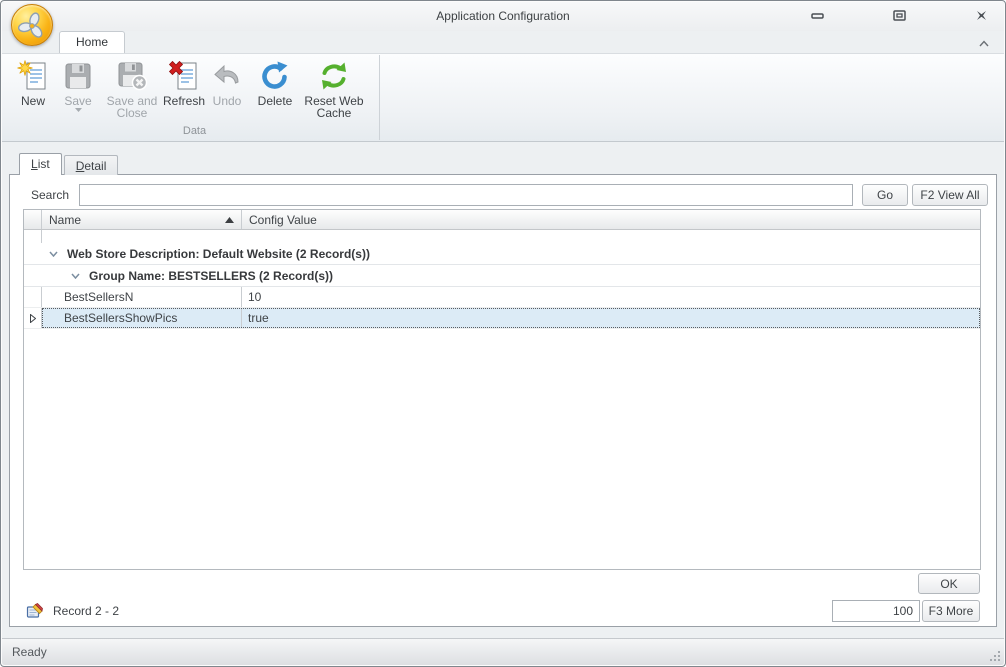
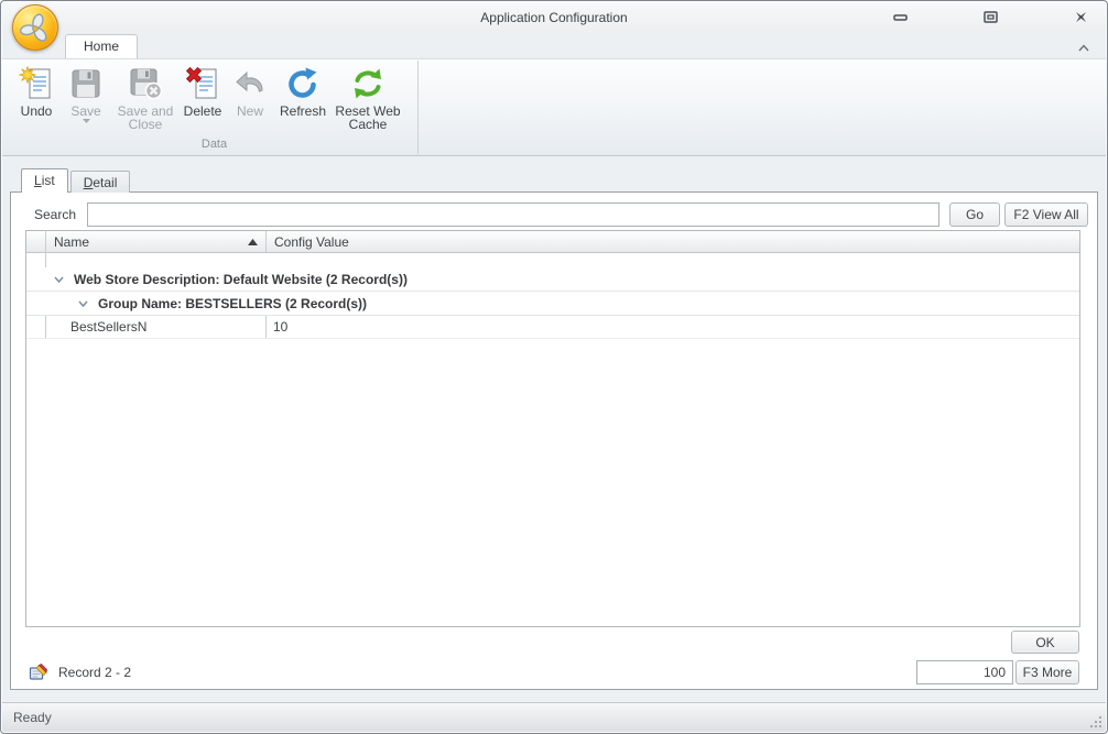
  Application Configuration
  Home
- New
+ Undo
  Save
  Save and Close
- Refresh
+ Delete
- Undo
+ New
- Delete
+ Refresh
  Reset Web Cache
  Data
  List
  Detail
  Search
  Go
  F2 View All
  Name
  Config Value
  Web Store Description: Default Website (2 Record(s))
  Group Name: BESTSELLERS (2 Record(s))
  BestSellersN
  10
- BestSellersShowPics
- true
  OK
  Record 2 - 2
  100
  F3 More
  Ready
